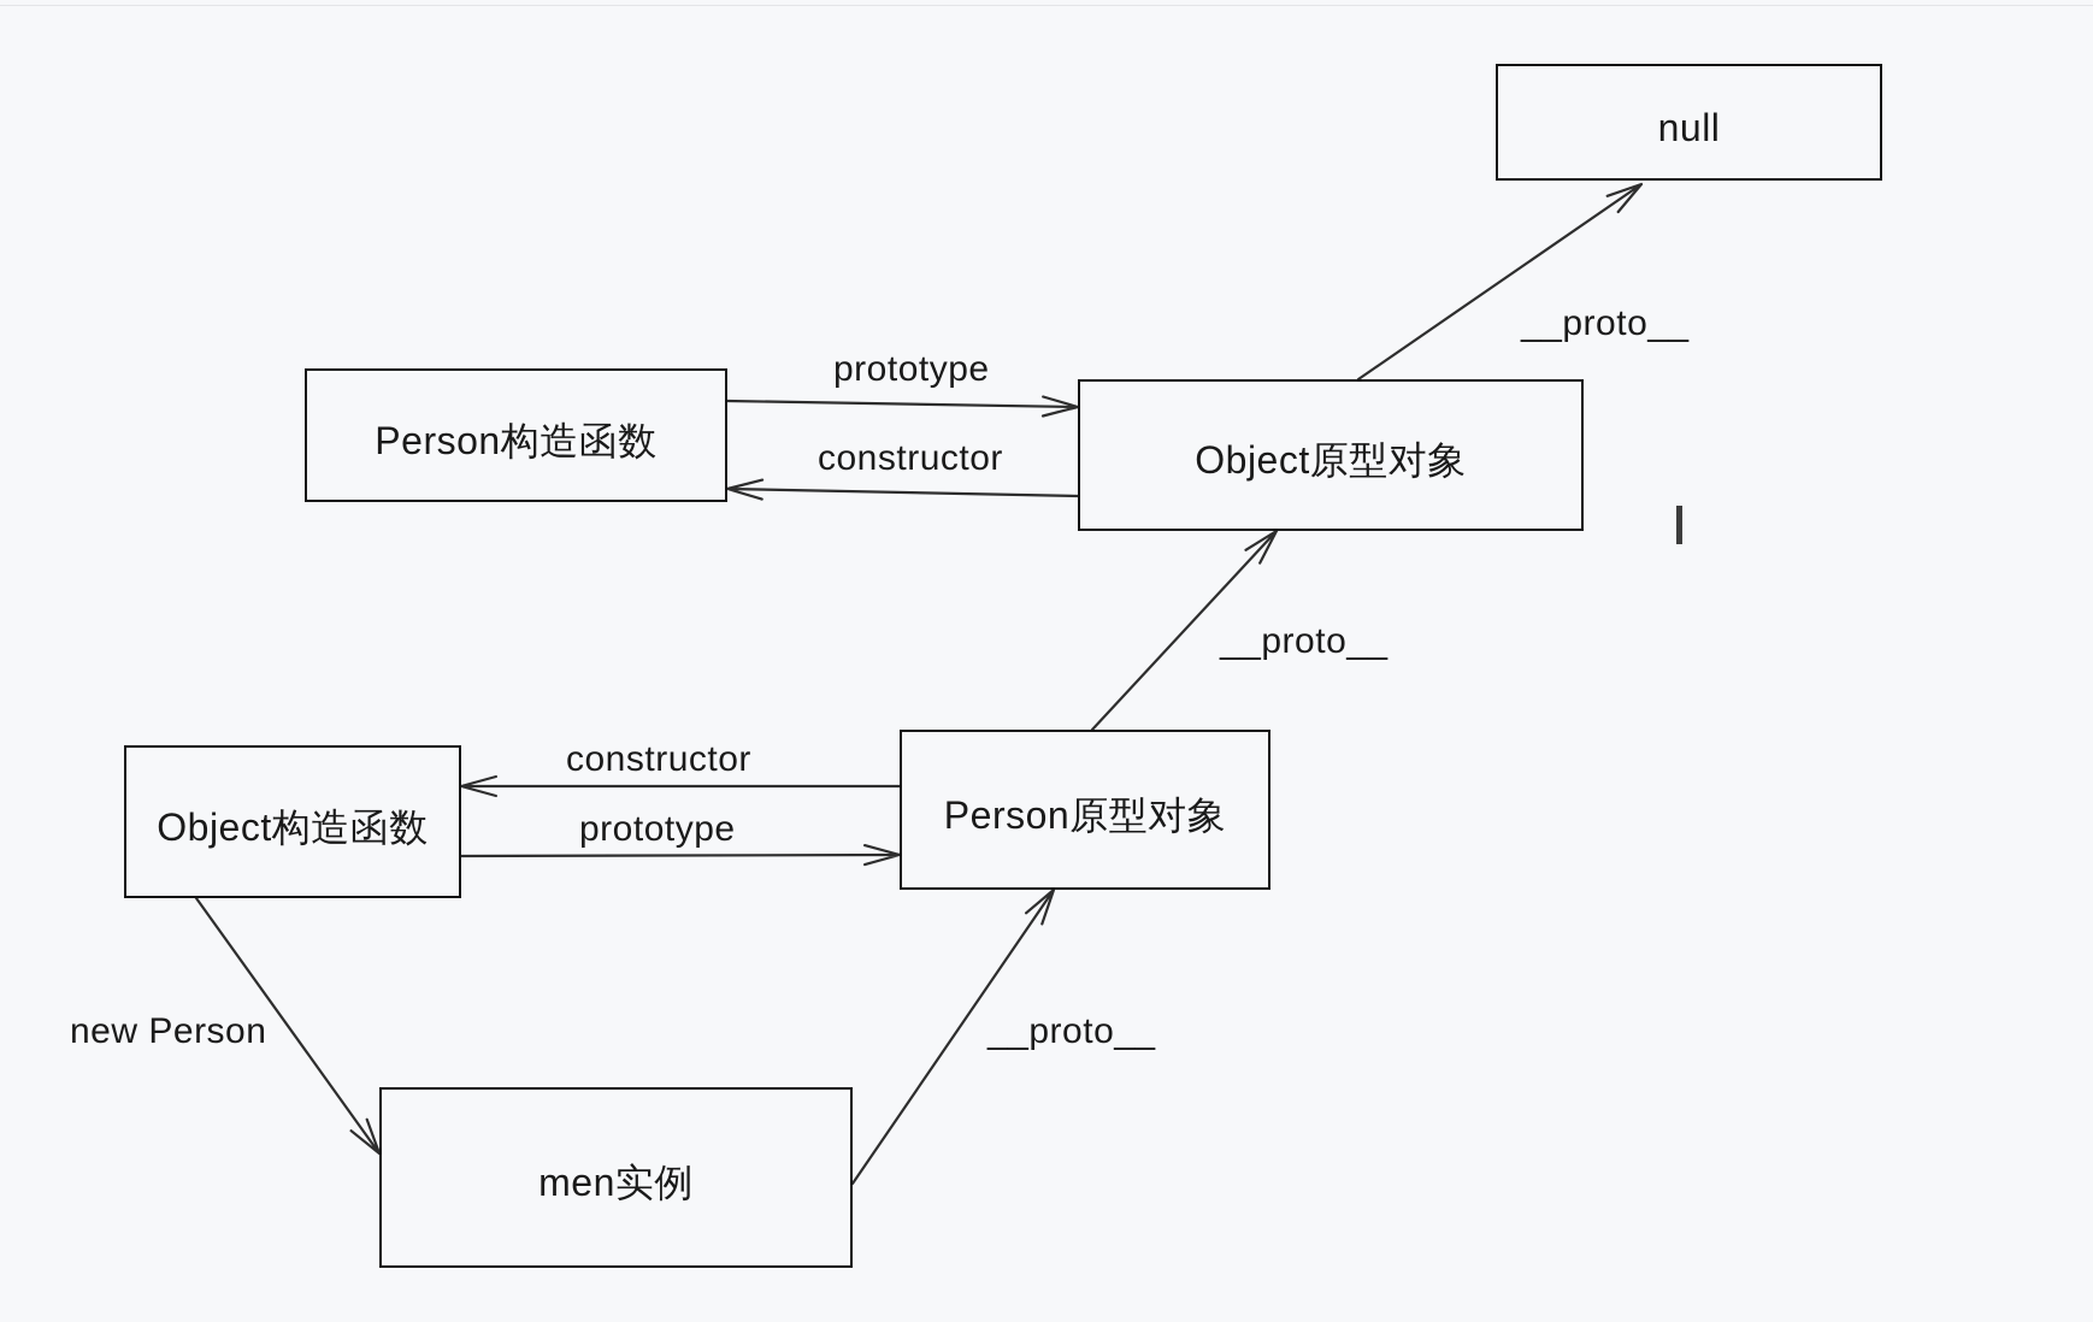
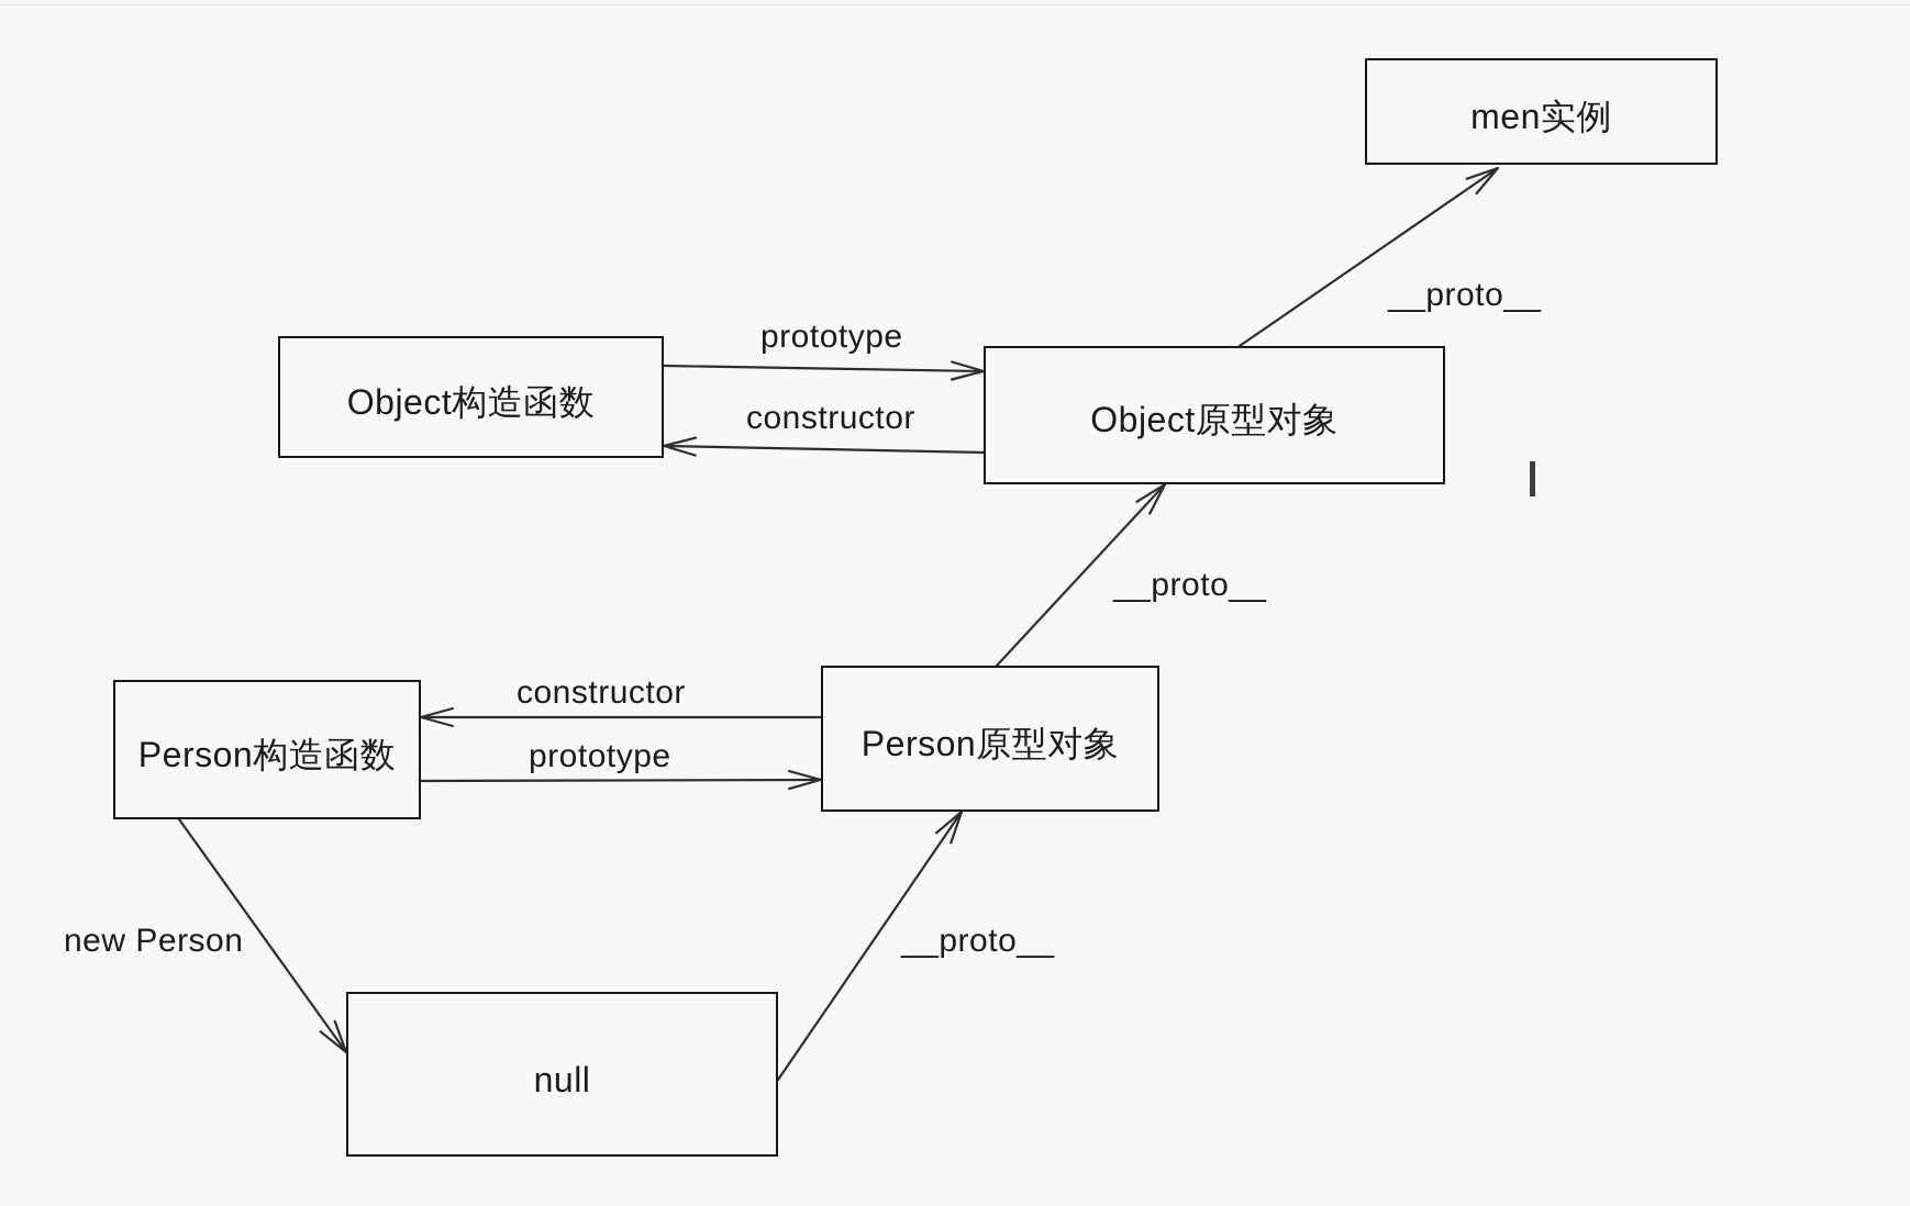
- null
+ men实例
- Person构造函数
+ Object构造函数
  Object原型对象
- Object构造函数
+ Person构造函数
  Person原型对象
- men实例
+ null
  prototype
  constructor
  __proto__
  __proto__
  constructor
  prototype
  new Person
  __proto__
